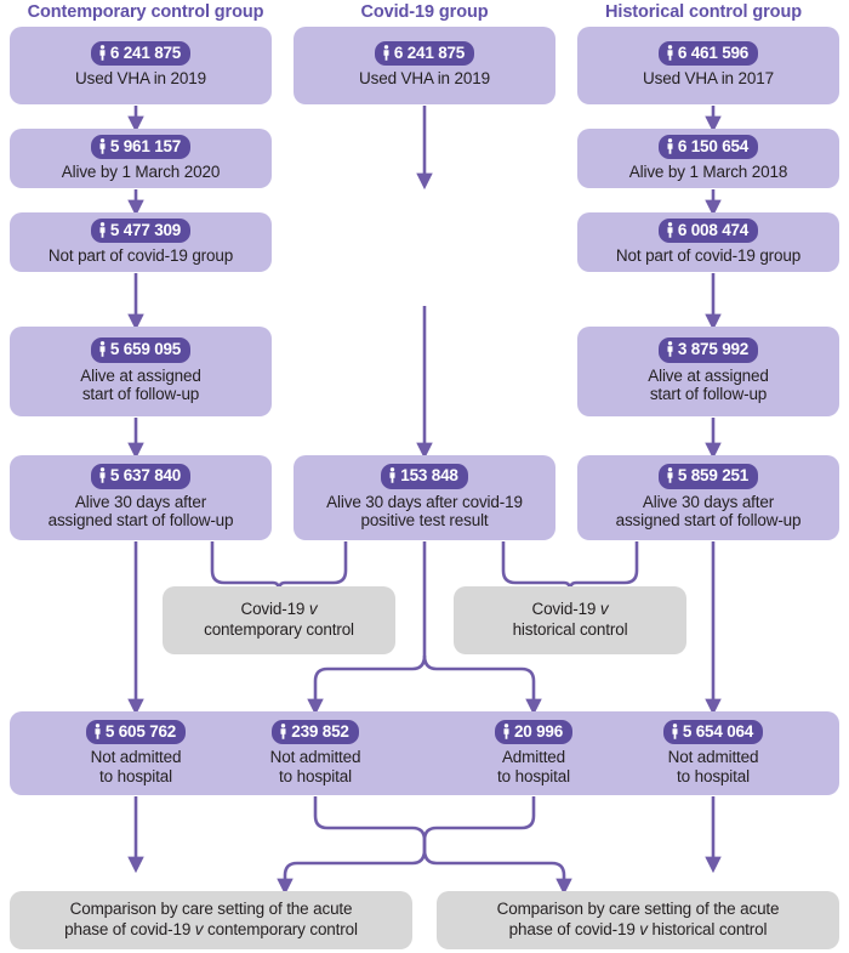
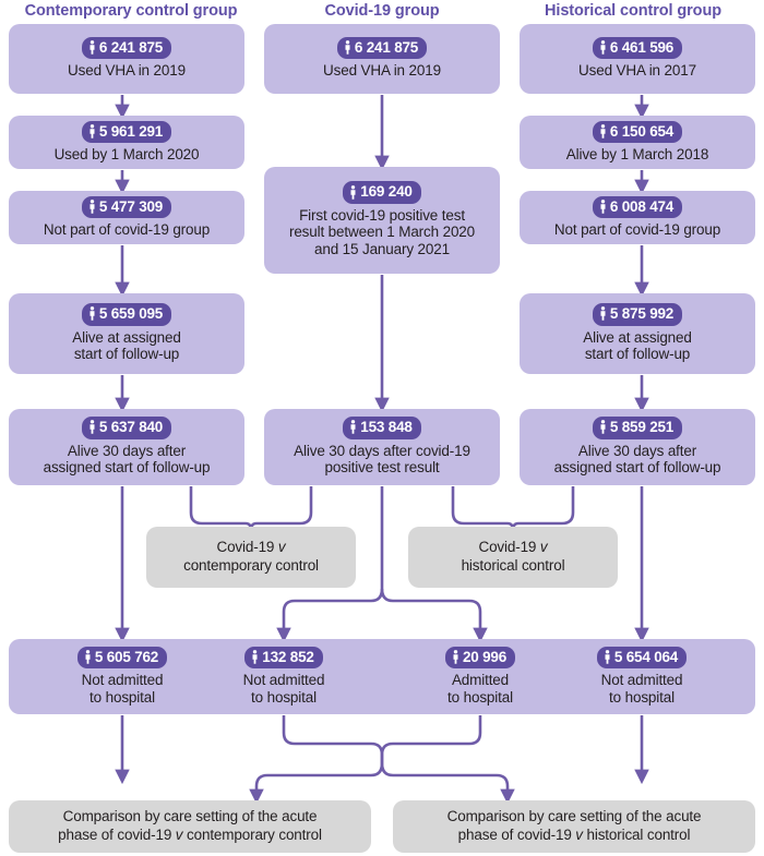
  Contemporary control group
  Covid-19 group
  Historical control group
  6 241 875
  Used VHA in 2019
- 5 961 157
+ 5 961 291
- Alive by 1 March 2020
+ Used by 1 March 2020
  5 477 309
  Not part of covid-19 group
  5 659 095
  Alive at assigned
  start of follow-up
  5 637 840
  Alive 30 days after
  assigned start of follow-up
  5 605 762
  Not admitted
  to hospital
  6 241 875
  Used VHA in 2019
+ 169 240
+ First covid-19 positive test
+ result between 1 March 2020
+ and 15 January 2021
  153 848
  Alive 30 days after covid-19
  positive test result
- 239 852
+ 132 852
  Not admitted
  to hospital
  20 996
  Admitted
  to hospital
  6 461 596
  Used VHA in 2017
  6 150 654
  Alive by 1 March 2018
  6 008 474
  Not part of covid-19 group
- 3 875 992
+ 5 875 992
  Alive at assigned
  start of follow-up
  5 859 251
  Alive 30 days after
  assigned start of follow-up
  5 654 064
  Not admitted
  to hospital
  Covid-19 v
  contemporary control
  Covid-19 v
  historical control
  Comparison by care setting of the acute
  phase of covid-19 v contemporary control
  Comparison by care setting of the acute
  phase of covid-19 v historical control
